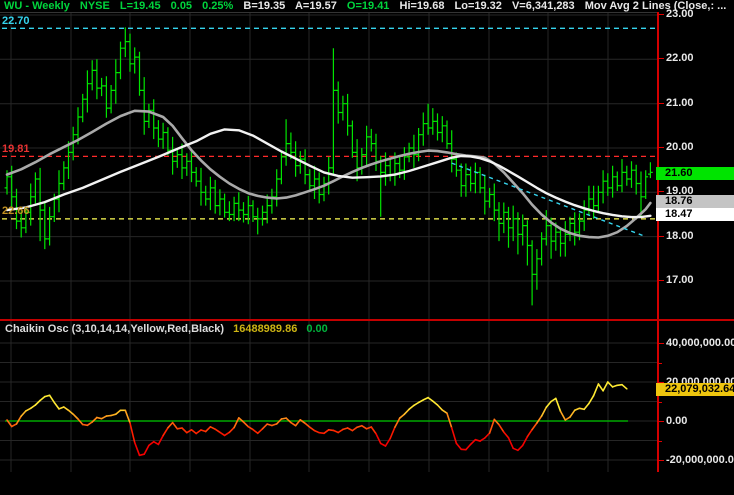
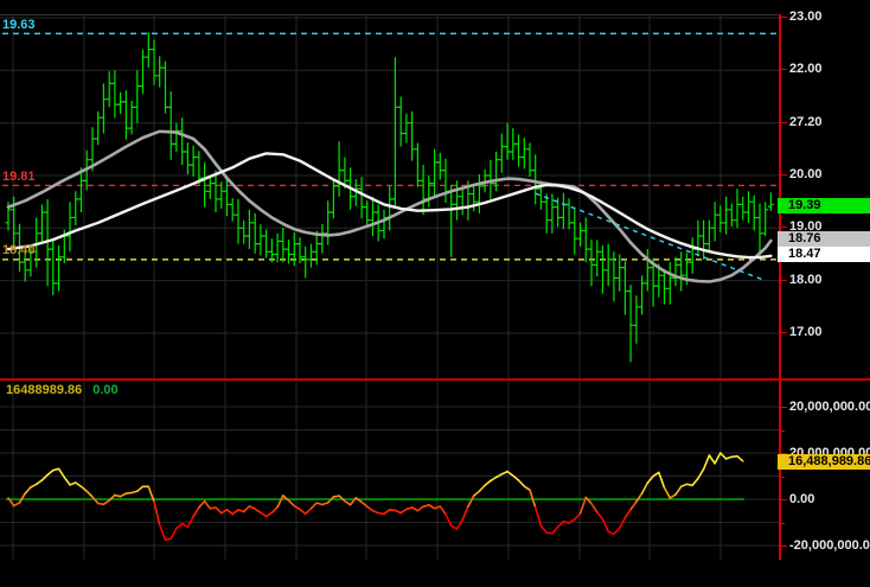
- WU - Weekly NYSE L=19.45 0.05 0.25% B=19.35 A=19.57 O=19.41 Hi=19.68 Lo=19.32 V=6,341,283 Mov Avg 2 Lines (Close,: ...
- 22.70
+ 19.63
  19.81
- 22.66
+ 18.40
- Chaikin Osc (3,10,14,14,Yellow,Red,Black)
  16488989.86
  0.00
  23.00
  22.00
- 21.00
+ 27.20
  20.00
  19.00
  18.00
  17.00
- 40,000,000.00
+ 20,000,000.00
  0.00
  -20,000,000.0
- 21.60
+ 19.39
  18.76
  18.47
- 22,079,032.64
+ 16,488,989.86
